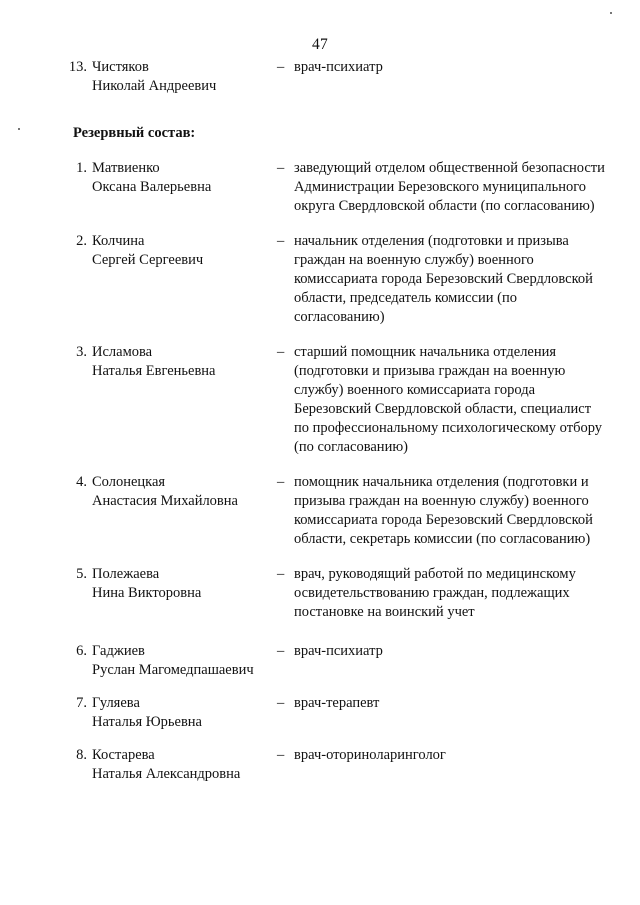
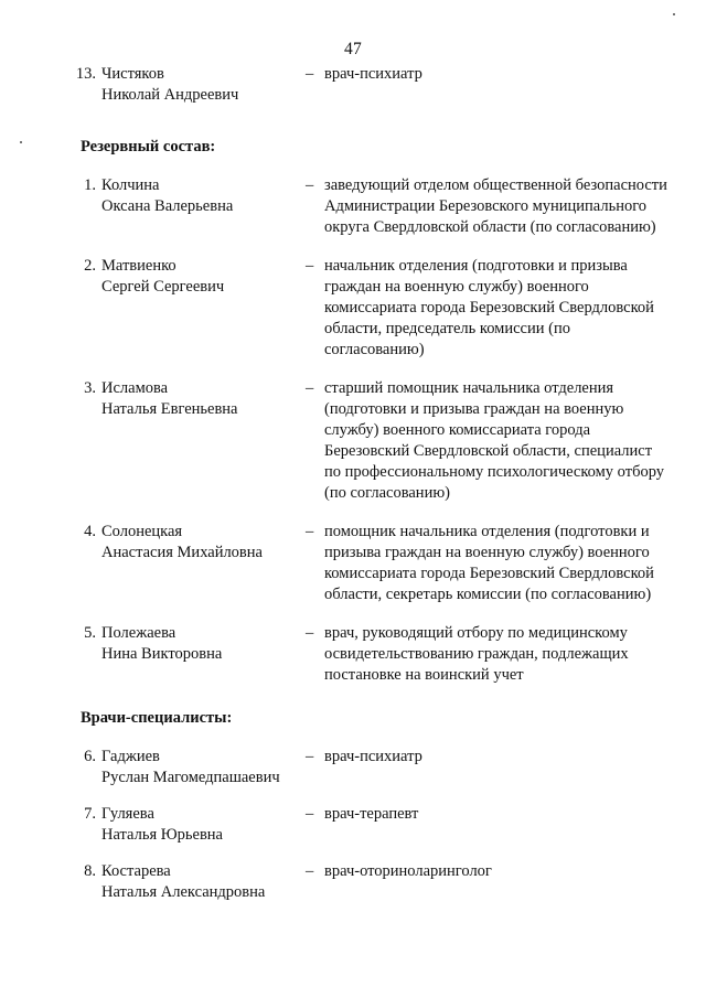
  47
  13.
  Чистяков
  Николай Андреевич
  –
  врач-психиатр
  Резервный состав:
  1.
- Матвиенко
+ Колчина
  Оксана Валерьевна
  –
  заведующий отделом общественной безопасности Администрации Березовского муниципального округа Свердловской области (по согласованию)
  2.
- Колчина
+ Матвиенко
  Сергей Сергеевич
  –
  начальник отделения (подготовки и призыва граждан на военную службу) военного комиссариата города Березовский Свердловской области, председатель комиссии (по согласованию)
  3.
  Исламова
  Наталья Евгеньевна
  –
  старший помощник начальника отделения (подготовки и призыва граждан на военную службу) военного комиссариата города Березовский Свердловской области, специалист по профессиональному психологическому отбору (по согласованию)
  4.
  Солонецкая
  Анастасия Михайловна
  –
  помощник начальника отделения (подготовки и призыва граждан на военную службу) военного комиссариата города Березовский Свердловской области, секретарь комиссии (по согласованию)
  5.
  Полежаева
  Нина Викторовна
  –
- врач, руководящий работой по медицинскому освидетельствованию граждан, подлежащих постановке на воинский учет
+ врач, руководящий отбору по медицинскому освидетельствованию граждан, подлежащих постановке на воинский учет
+ Врачи-специалисты:
  6.
  Гаджиев
  Руслан Магомедпашаевич
  –
  врач-психиатр
  7.
  Гуляева
  Наталья Юрьевна
  –
  врач-терапевт
  8.
  Костарева
  Наталья Александровна
  –
  врач-оториноларинголог
